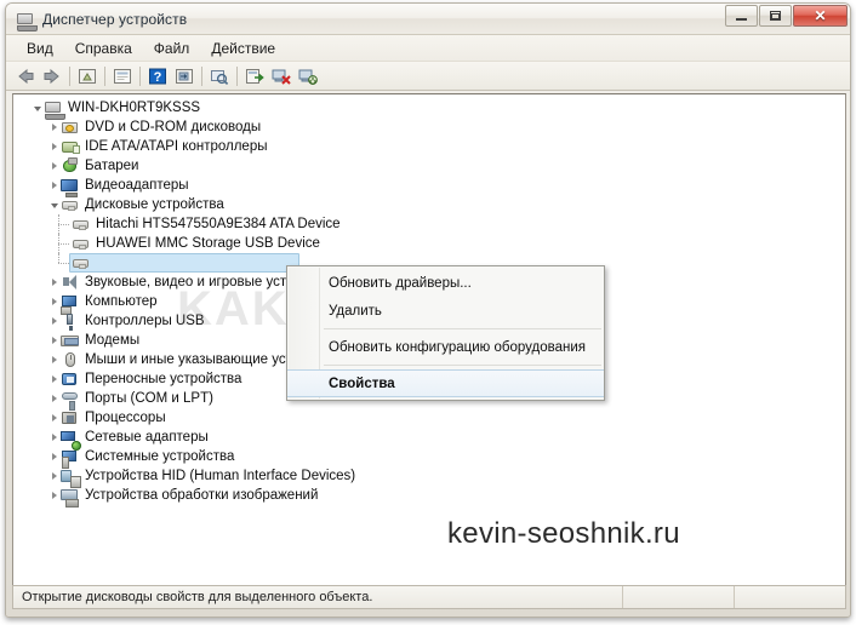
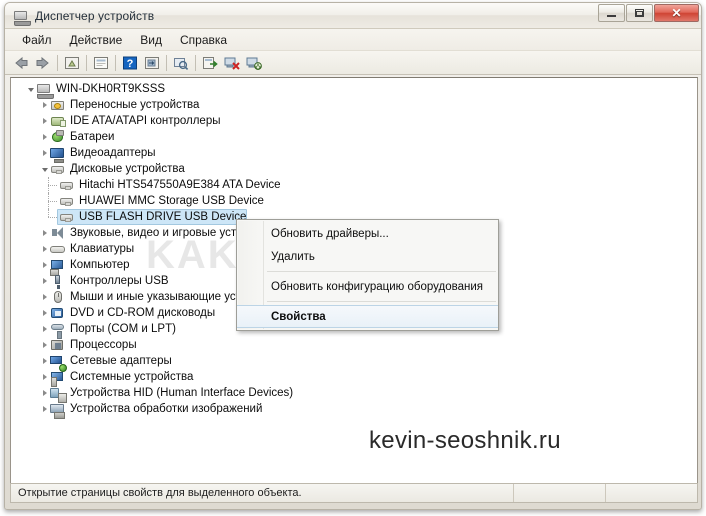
  Диспетчер устройств
  ✕
- Вид
+ Файл
- Справка
+ Действие
- Файл
+ Вид
- Действие
+ Справка
  ?
  WIN-DKH0RT9KSSS
- DVD и CD-ROM дисководы
+ Переносные устройства
  IDE ATA/ATAPI контроллеры
  Батареи
  Видеоадаптеры
  Дисковые устройства
  Hitachi HTS547550A9E384 ATA Device
  HUAWEI MMC Storage USB Device
+ USB FLASH DRIVE USB Device
  Звуковые, видео и игровые уст
+ Клавиатуры
  Компьютер
  Контроллеры USB
- Модемы
  Мыши и иные указывающие ус
- Переносные устройства
+ DVD и CD-ROM дисководы
  Порты (COM и LPT)
  Процессоры
  Сетевые адаптеры
  Системные устройства
  Устройства HID (Human Interface Devices)
  Устройства обработки изображений
  Обновить драйверы...
  Удалить
  Обновить конфигурацию оборудования
  Свойства
  kevin-seoshnik.ru
- Открытие дисководы свойств для выделенного объекта.
+ Открытие страницы свойств для выделенного объекта.
